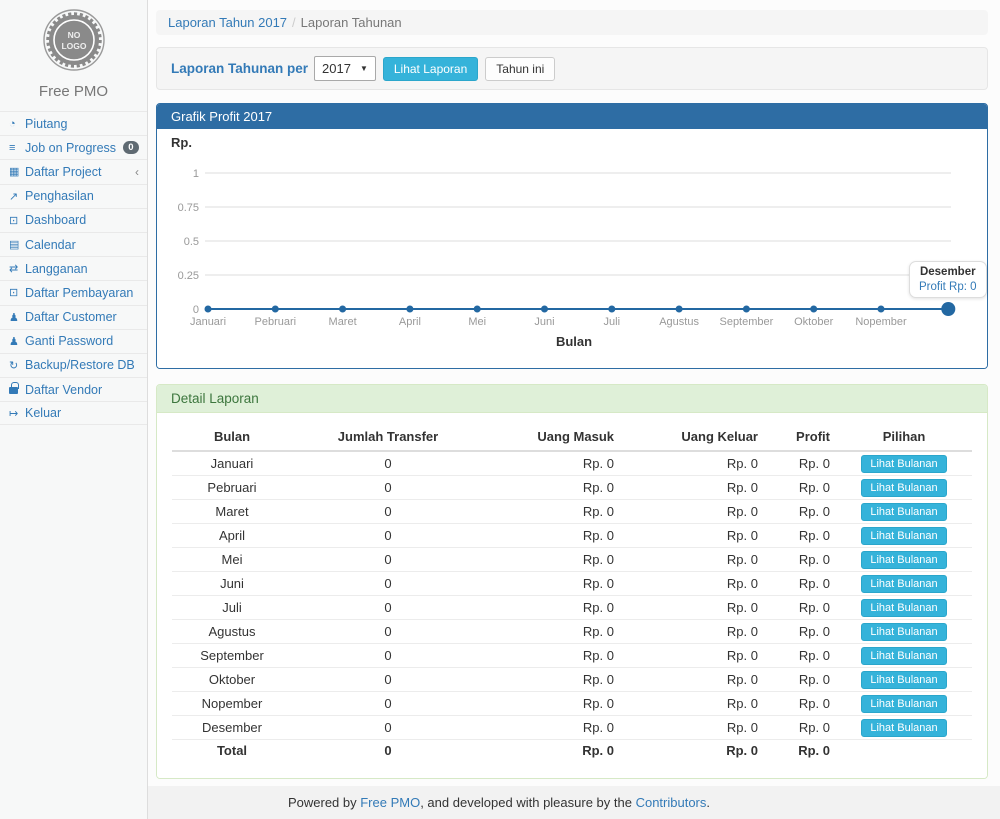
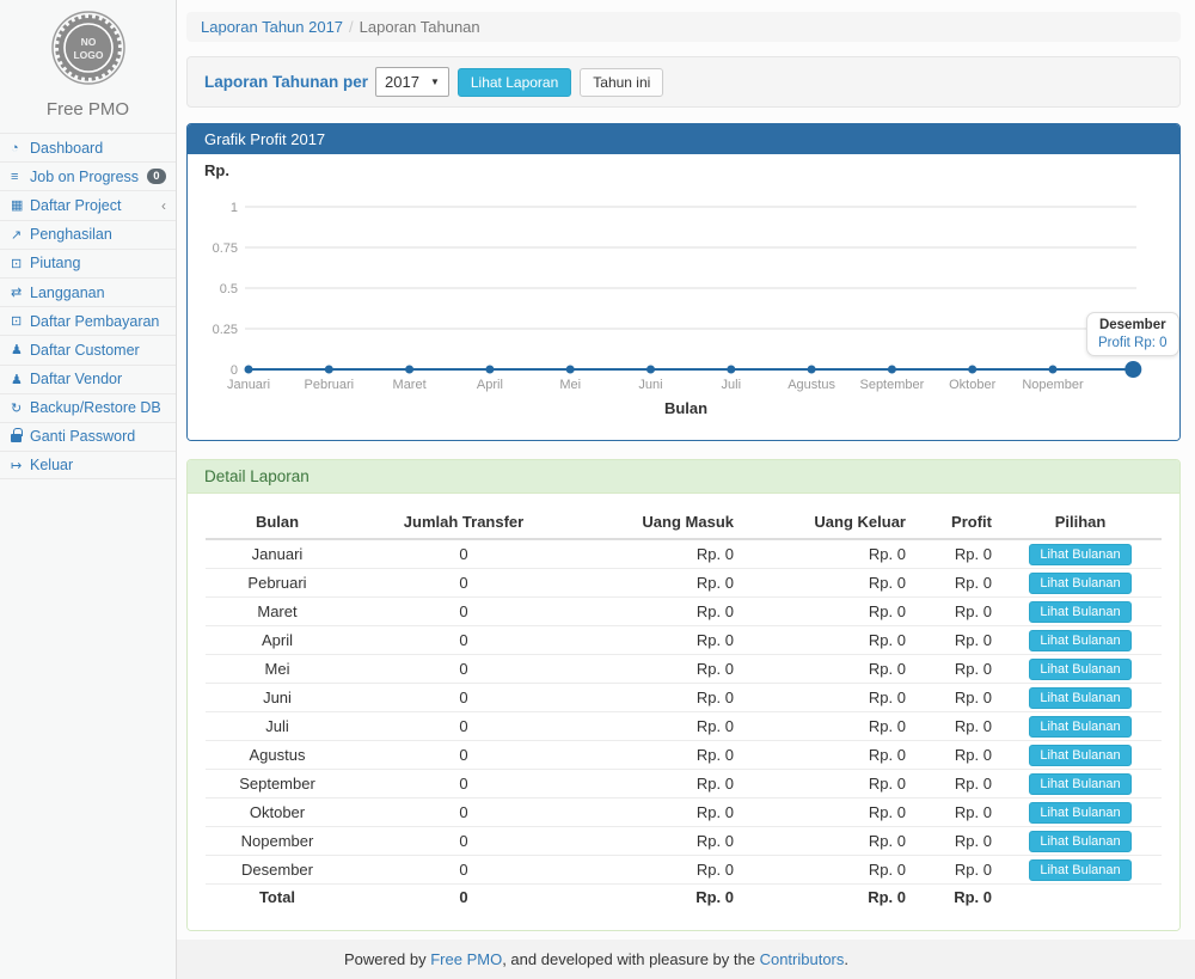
  NO
  LOGO
  Free PMO
  ◔
- Piutang
+ Dashboard
  ≡
  Job on Progress
  0
  ▦
  Daftar Project
  ‹
  ↗
  Penghasilan
  ⊡
- Dashboard
+ Piutang
- ▤
- Calendar
  ⇄
  Langganan
  ⊡
  Daftar Pembayaran
  ♟
  Daftar Customer
  ♟
- Ganti Password
+ Daftar Vendor
  ↻
  Backup/Restore DB
- Daftar Vendor
+ Ganti Password
  ↦
  Keluar
  Laporan Tahun 2017 / Laporan Tahunan
  Laporan Tahunan per
  2017
  ▼
  Lihat Laporan
  Tahun ini
  Grafik Profit 2017
  Rp.
  1
  0.75
  0.5
  0.25
  0
  Januari
  Pebruari
  Maret
  April
  Mei
  Juni
  Juli
  Agustus
  September
  Oktober
  Nopember
  Bulan
  Desember
  Profit Rp: 0
  Detail Laporan
  Bulan	Jumlah Transfer	Uang Masuk	Uang Keluar	Profit	Pilihan
  Januari	0	Rp. 0	Rp. 0	Rp. 0	Lihat Bulanan
  Pebruari	0	Rp. 0	Rp. 0	Rp. 0	Lihat Bulanan
  Maret	0	Rp. 0	Rp. 0	Rp. 0	Lihat Bulanan
  April	0	Rp. 0	Rp. 0	Rp. 0	Lihat Bulanan
  Mei	0	Rp. 0	Rp. 0	Rp. 0	Lihat Bulanan
  Juni	0	Rp. 0	Rp. 0	Rp. 0	Lihat Bulanan
  Juli	0	Rp. 0	Rp. 0	Rp. 0	Lihat Bulanan
  Agustus	0	Rp. 0	Rp. 0	Rp. 0	Lihat Bulanan
  September	0	Rp. 0	Rp. 0	Rp. 0	Lihat Bulanan
  Oktober	0	Rp. 0	Rp. 0	Rp. 0	Lihat Bulanan
  Nopember	0	Rp. 0	Rp. 0	Rp. 0	Lihat Bulanan
  Desember	0	Rp. 0	Rp. 0	Rp. 0	Lihat Bulanan
  Total	0	Rp. 0	Rp. 0	Rp. 0
  Powered by Free PMO, and developed with pleasure by the Contributors.
